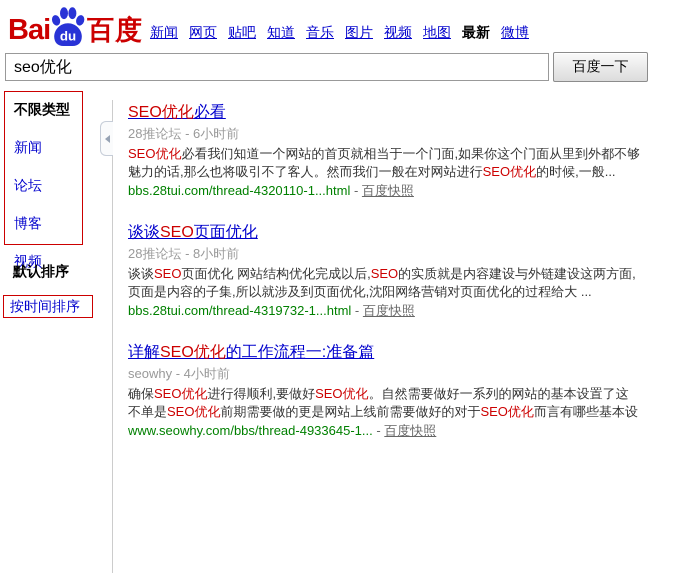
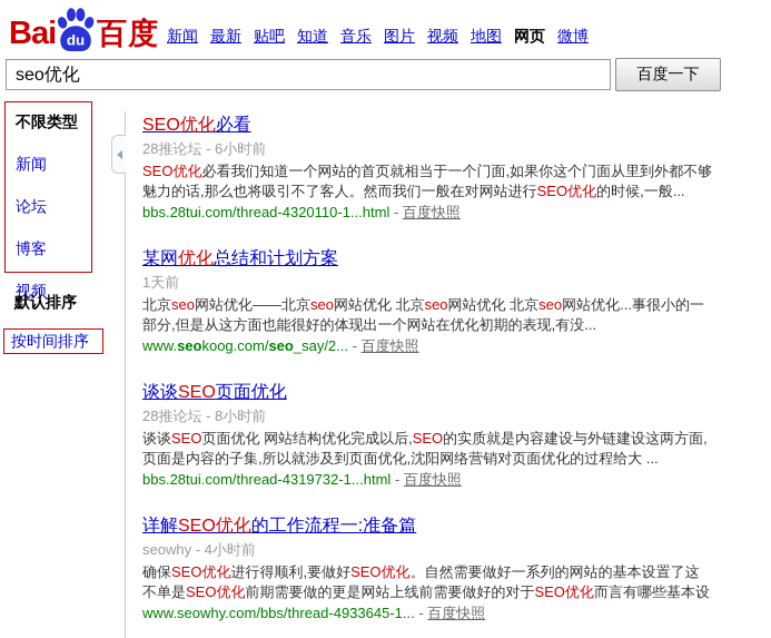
  Bai
  du
  百度
  新闻
- 网页
+ 最新
  贴吧
  知道
  音乐
  图片
  视频
  地图
- 最新
+ 网页
  微博
  seo优化
  百度一下
  不限类型
  新闻
  论坛
  博客
  视频
  默认排序
  按时间排序
  SEO优化必看
  28推论坛 - 6小时前
  SEO优化必看我们知道一个网站的首页就相当于一个门面,如果你这个门面从里到外都不够
  魅力的话,那么也将吸引不了客人。然而我们一般在对网站进行SEO优化的时候,一般...
  bbs.28tui.com/thread-4320110-1...html - 百度快照
+ 某网优化总结和计划方案
+ 1天前
+ 北京seo网站优化——北京seo网站优化 北京seo网站优化 北京seo网站优化...事很小的一
+ 部分,但是从这方面也能很好的体现出一个网站在优化初期的表现,有没...
+ www.seokoog.com/seo_say/2... - 百度快照
  谈谈SEO页面优化
  28推论坛 - 8小时前
  谈谈SEO页面优化 网站结构优化完成以后,SEO的实质就是内容建设与外链建设这两方面,
  页面是内容的子集,所以就涉及到页面优化,沈阳网络营销对页面优化的过程给大 ...
  bbs.28tui.com/thread-4319732-1...html - 百度快照
  详解SEO优化的工作流程一:准备篇
  seowhy - 4小时前
  确保SEO优化进行得顺利,要做好SEO优化。自然需要做好一系列的网站的基本设置了这
  不单是SEO优化前期需要做的更是网站上线前需要做好的对于SEO优化而言有哪些基本设
  www.seowhy.com/bbs/thread-4933645-1... - 百度快照
